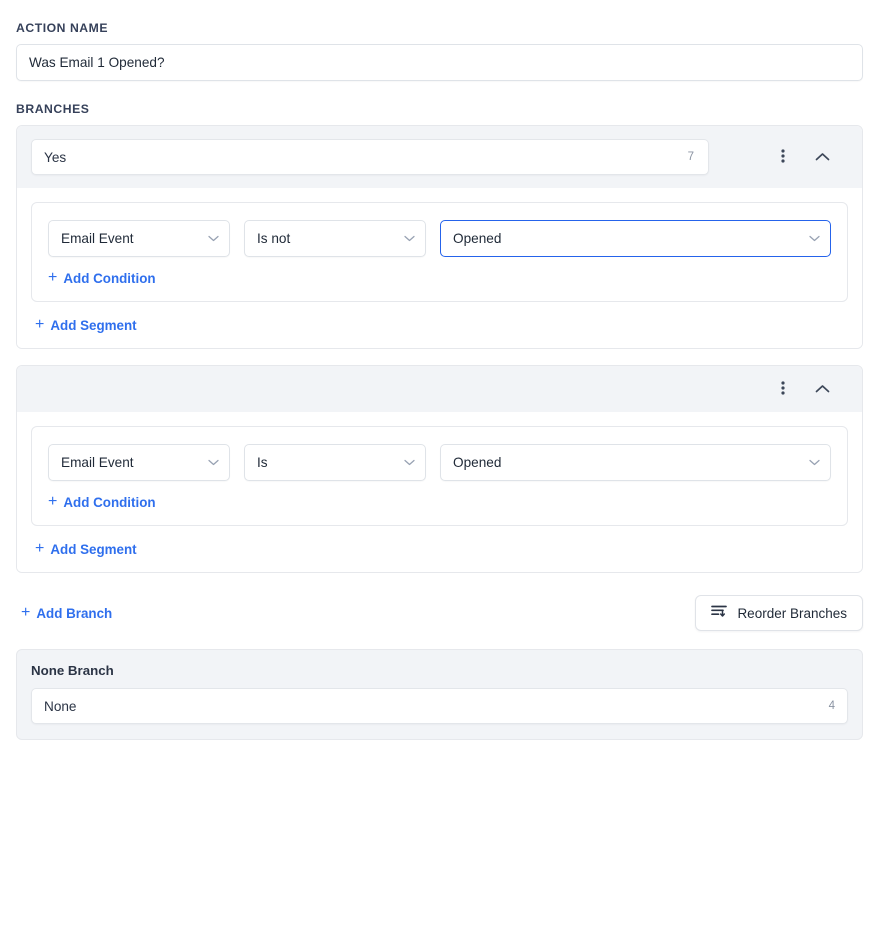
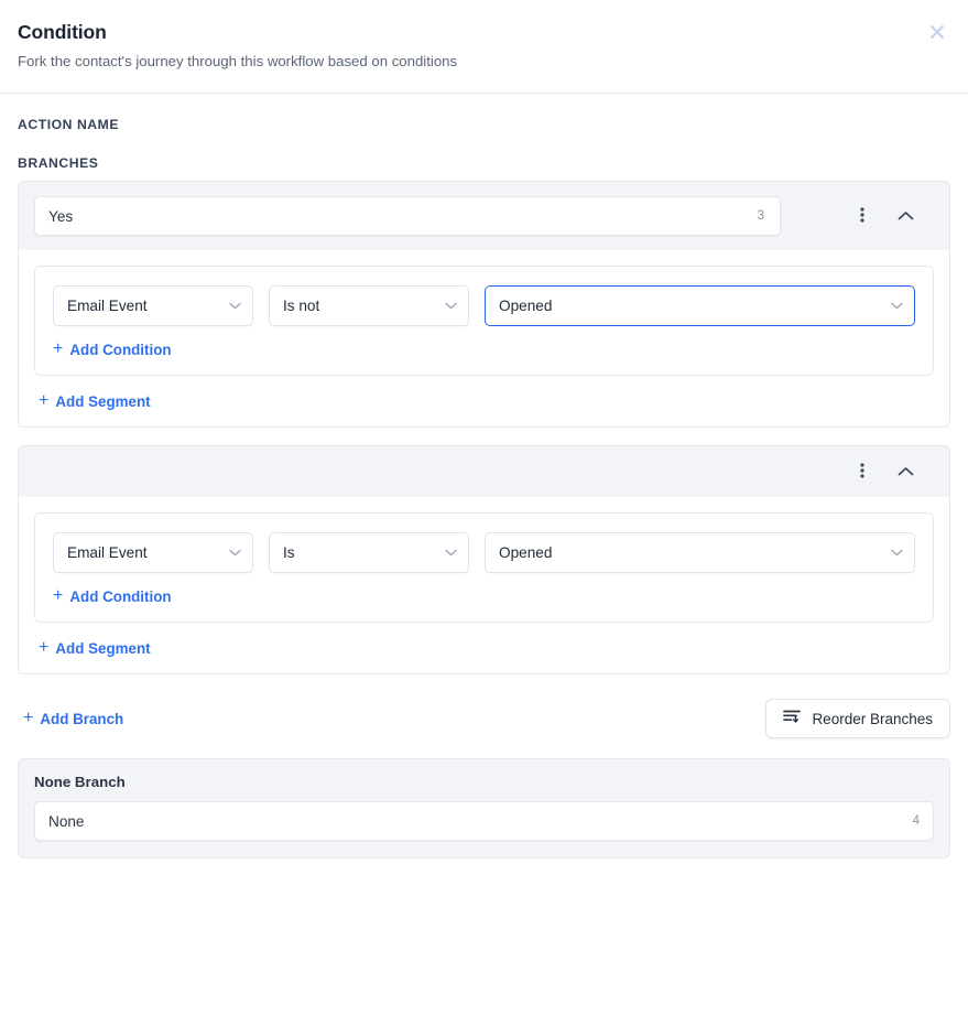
+ Condition
+ Fork the contact's journey through this workflow based on conditions
  ACTION NAME
- Was Email 1 Opened?
  BRANCHES
  Yes
- 7
+ 3
  Email Event
  Is not
  Opened
  +
  Add Condition
  +
  Add Segment
  Email Event
  Is
  Opened
  +
  Add Condition
  +
  Add Segment
  +
  Add Branch
  Reorder Branches
  None Branch
  None
  4
